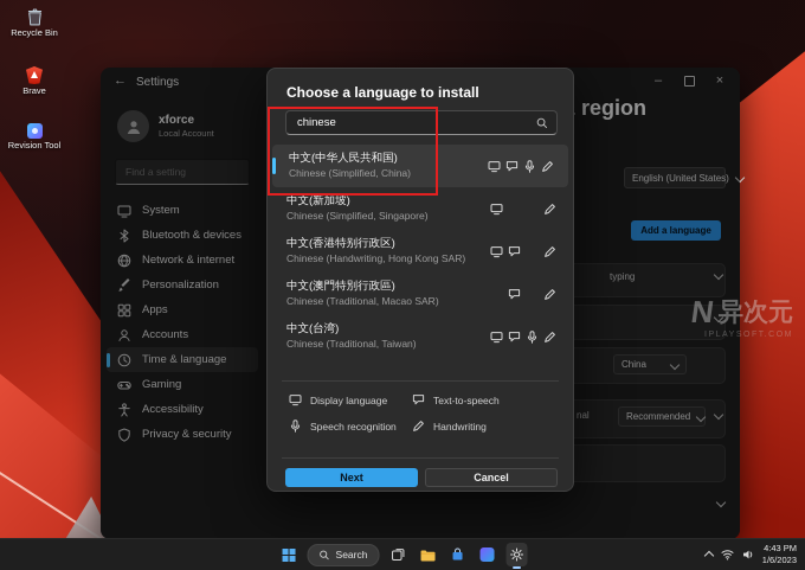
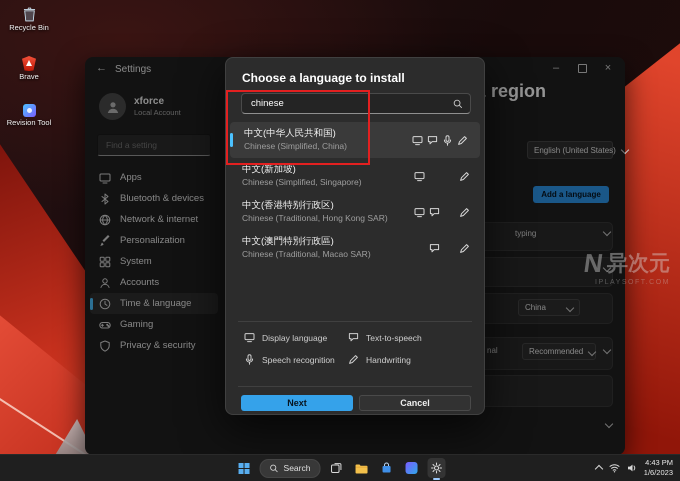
  Recycle Bin
  Brave
  Revision Tool
  ←
  Settings
  –
  ×
  xforce
  Local Account
  Find a setting
- System
+ Apps
  Bluetooth & devices
  Network & internet
  Personalization
- Apps
+ System
  Accounts
  Time & language
  Gaming
- Accessibility
  Privacy & security
  English (United States)
  Add a language
  typing
  China
  nal
  Recommended
  Choose a language to install
  chinese
  中文(中华人民共和国)
  Chinese (Simplified, China)
  中文(新加坡)
  Chinese (Simplified, Singapore)
  中文(香港特别行政区)
- Chinese (Handwriting, Hong Kong SAR)
+ Chinese (Traditional, Hong Kong SAR)
  中文(澳門特別行政區)
  Chinese (Traditional, Macao SAR)
- 中文(台湾)
- Chinese (Traditional, Taiwan)
  Display language
  Text-to-speech
  Speech recognition
  Handwriting
  Next
  Cancel
  异次元
  Search
  4:43 PM
  1/6/2023
